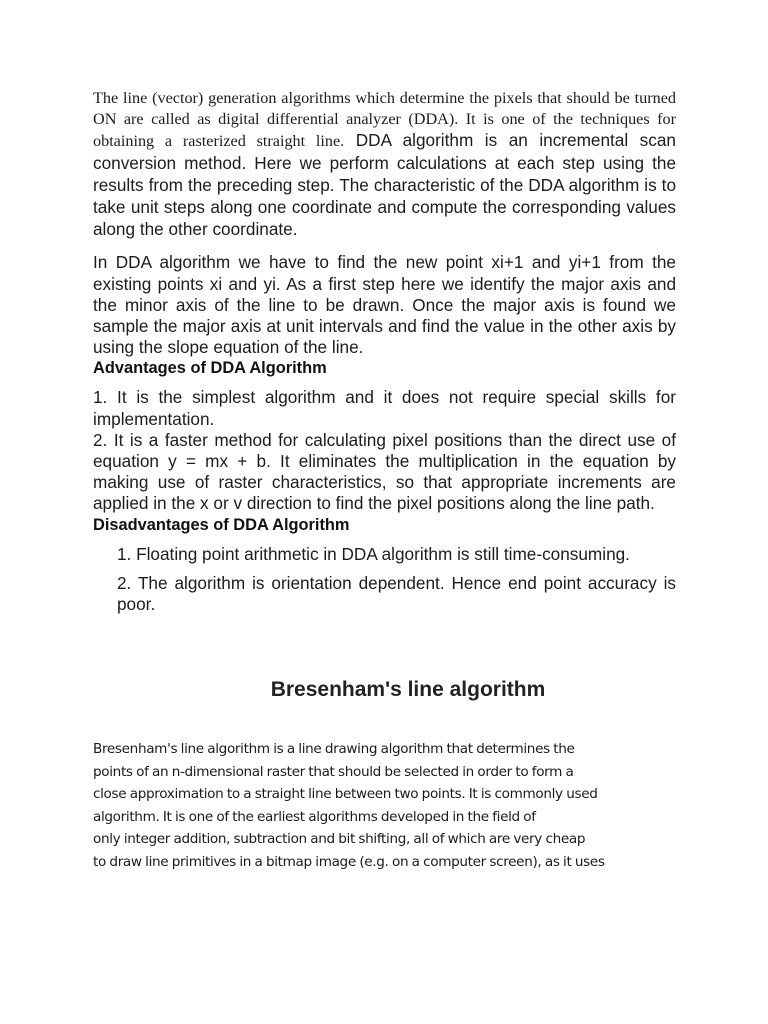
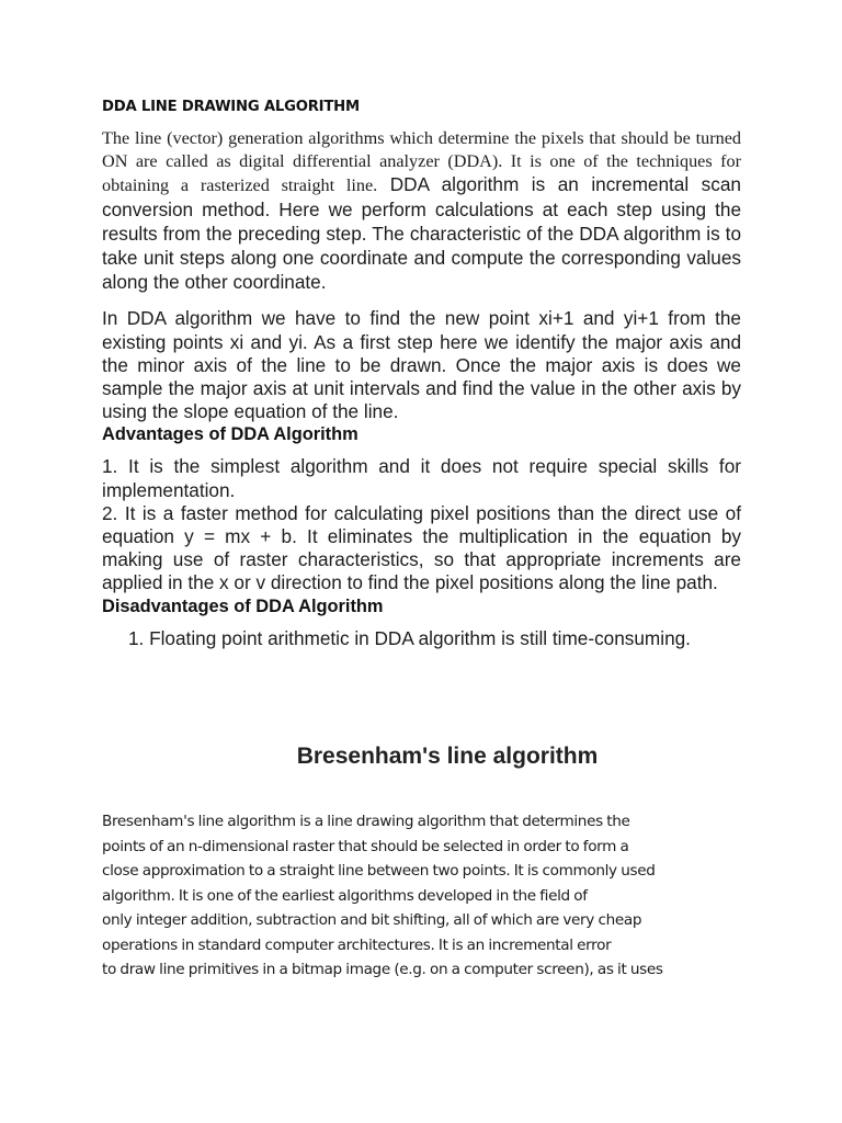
+ DDA LINE DRAWING ALGORITHM
  The line (vector) generation algorithms which determine the pixels that should be turned ON are called as digital differential analyzer (DDA). It is one of the techniques for obtaining a rasterized straight line. DDA algorithm is an incremental scan conversion method. Here we perform calculations at each step using the results from the preceding step. The characteristic of the DDA algorithm is to take unit steps along one coordinate and compute the corresponding values along the other coordinate.
- In DDA algorithm we have to find the new point xi+1 and yi+1 from the existing points xi and yi. As a first step here we identify the major axis and the minor axis of the line to be drawn. Once the major axis is found we sample the major axis at unit intervals and find the value in the other axis by using the slope equation of the line.
+ In DDA algorithm we have to find the new point xi+1 and yi+1 from the existing points xi and yi. As a first step here we identify the major axis and the minor axis of the line to be drawn. Once the major axis is does we sample the major axis at unit intervals and find the value in the other axis by using the slope equation of the line.
  Advantages of DDA Algorithm
  1. It is the simplest algorithm and it does not require special skills for implementation.
  2. It is a faster method for calculating pixel positions than the direct use of equation y = mx + b. It eliminates the multiplication in the equation by making use of raster characteristics, so that appropriate increments are applied in the x or v direction to find the pixel positions along the line path.
  Disadvantages of DDA Algorithm
  1. Floating point arithmetic in DDA algorithm is still time-consuming.
- 2. The algorithm is orientation dependent. Hence end point accuracy is poor.
  Bresenham's line algorithm
  Bresenham's line algorithm is a line drawing algorithm that determines the
  points of an n-dimensional raster that should be selected in order to form a
  close approximation to a straight line between two points. It is commonly used
  algorithm. It is one of the earliest algorithms developed in the field of
  only integer addition, subtraction and bit shifting, all of which are very cheap
+ operations in standard computer architectures. It is an incremental error
  to draw line primitives in a bitmap image (e.g. on a computer screen), as it uses
